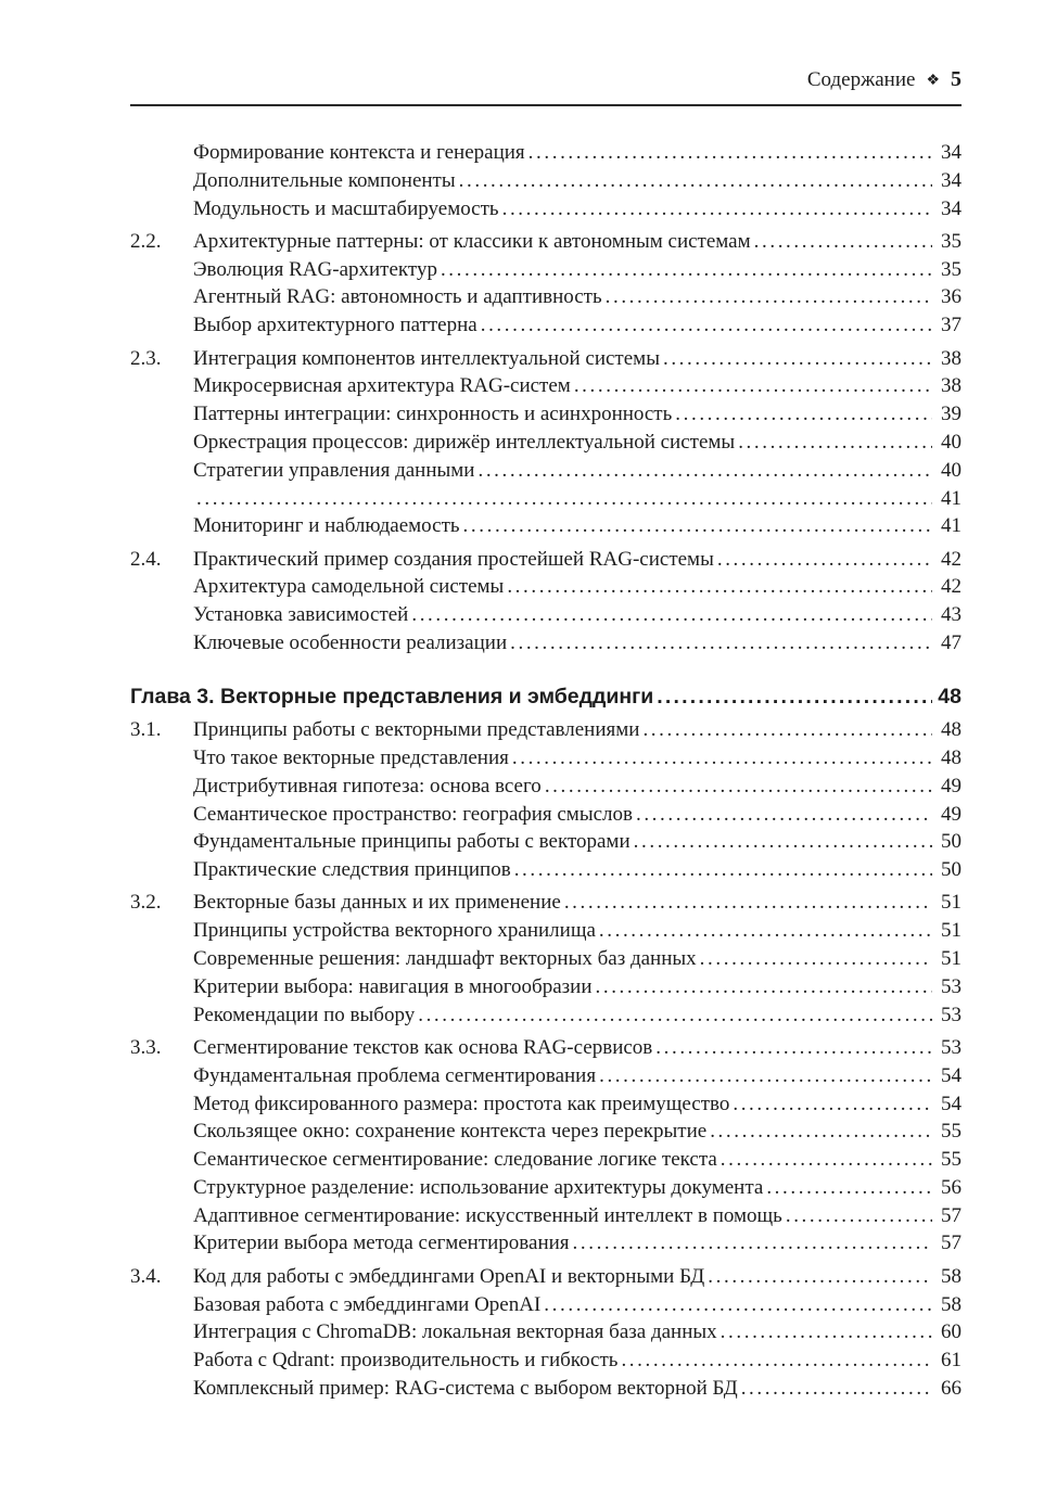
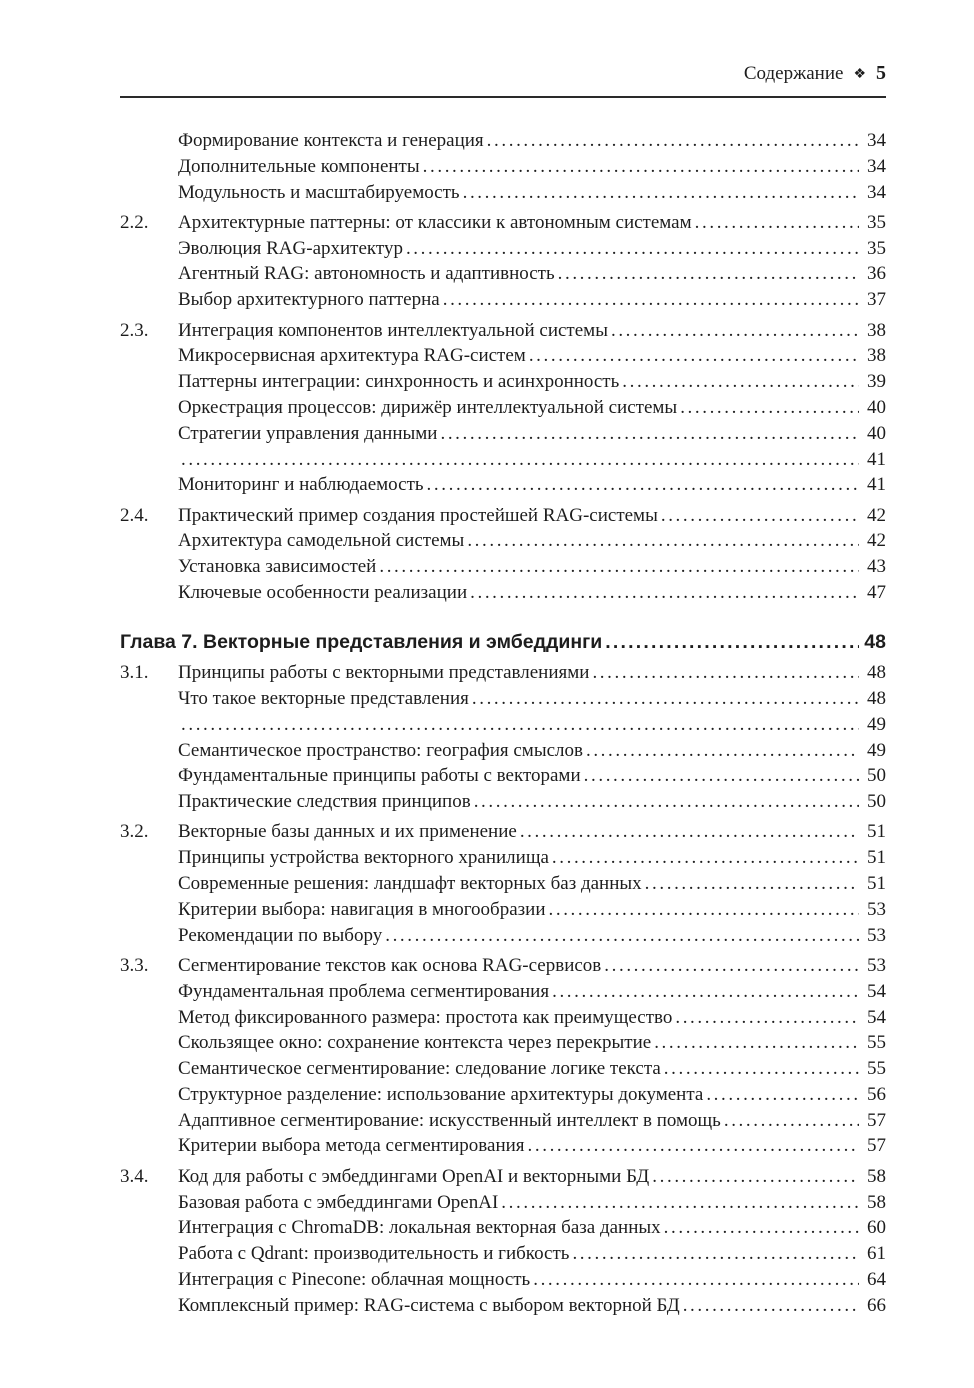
  Содержание
  ❖
  5
  Формирование контекста и генерация
  34
  Дополнительные компоненты
  34
  Модульность и масштабируемость
  34
  2.2.
  Архитектурные паттерны: от классики к автономным системам
  35
  Эволюция RAG-архитектур
  35
  Агентный RAG: автономность и адаптивность
  36
  Выбор архитектурного паттерна
  37
  2.3.
  Интеграция компонентов интеллектуальной системы
  38
  Микросервисная архитектура RAG-систем
  38
  Паттерны интеграции: синхронность и асинхронность
  39
  Оркестрация процессов: дирижёр интеллектуальной системы
  40
  Стратегии управления данными
  40
  41
  Мониторинг и наблюдаемость
  41
  2.4.
  Практический пример создания простейшей RAG-системы
  42
  Архитектура самодельной системы
  42
  Установка зависимостей
  43
  Ключевые особенности реализации
  47
- Глава 3. Векторные представления и эмбеддинги
+ Глава 7. Векторные представления и эмбеддинги
  48
  3.1.
  Принципы работы с векторными представлениями
  48
  Что такое векторные представления
  48
- Дистрибутивная гипотеза: основа всего
  49
  Семантическое пространство: география смыслов
  49
  Фундаментальные принципы работы с векторами
  50
  Практические следствия принципов
  50
  3.2.
  Векторные базы данных и их применение
  51
  Принципы устройства векторного хранилища
  51
  Современные решения: ландшафт векторных баз данных
  51
  Критерии выбора: навигация в многообразии
  53
  Рекомендации по выбору
  53
  3.3.
  Сегментирование текстов как основа RAG-сервисов
  53
  Фундаментальная проблема сегментирования
  54
  Метод фиксированного размера: простота как преимущество
  54
  Скользящее окно: сохранение контекста через перекрытие
  55
  Семантическое сегментирование: следование логике текста
  55
  Структурное разделение: использование архитектуры документа
  56
  Адаптивное сегментирование: искусственный интеллект в помощь
  57
  Критерии выбора метода сегментирования
  57
  3.4.
  Код для работы с эмбеддингами OpenAI и векторными БД
  58
  Базовая работа с эмбеддингами OpenAI
  58
  Интеграция с ChromaDB: локальная векторная база данных
  60
  Работа с Qdrant: производительность и гибкость
  61
+ Интеграция с Pinecone: облачная мощность
+ 64
  Комплексный пример: RAG-система с выбором векторной БД
  66
